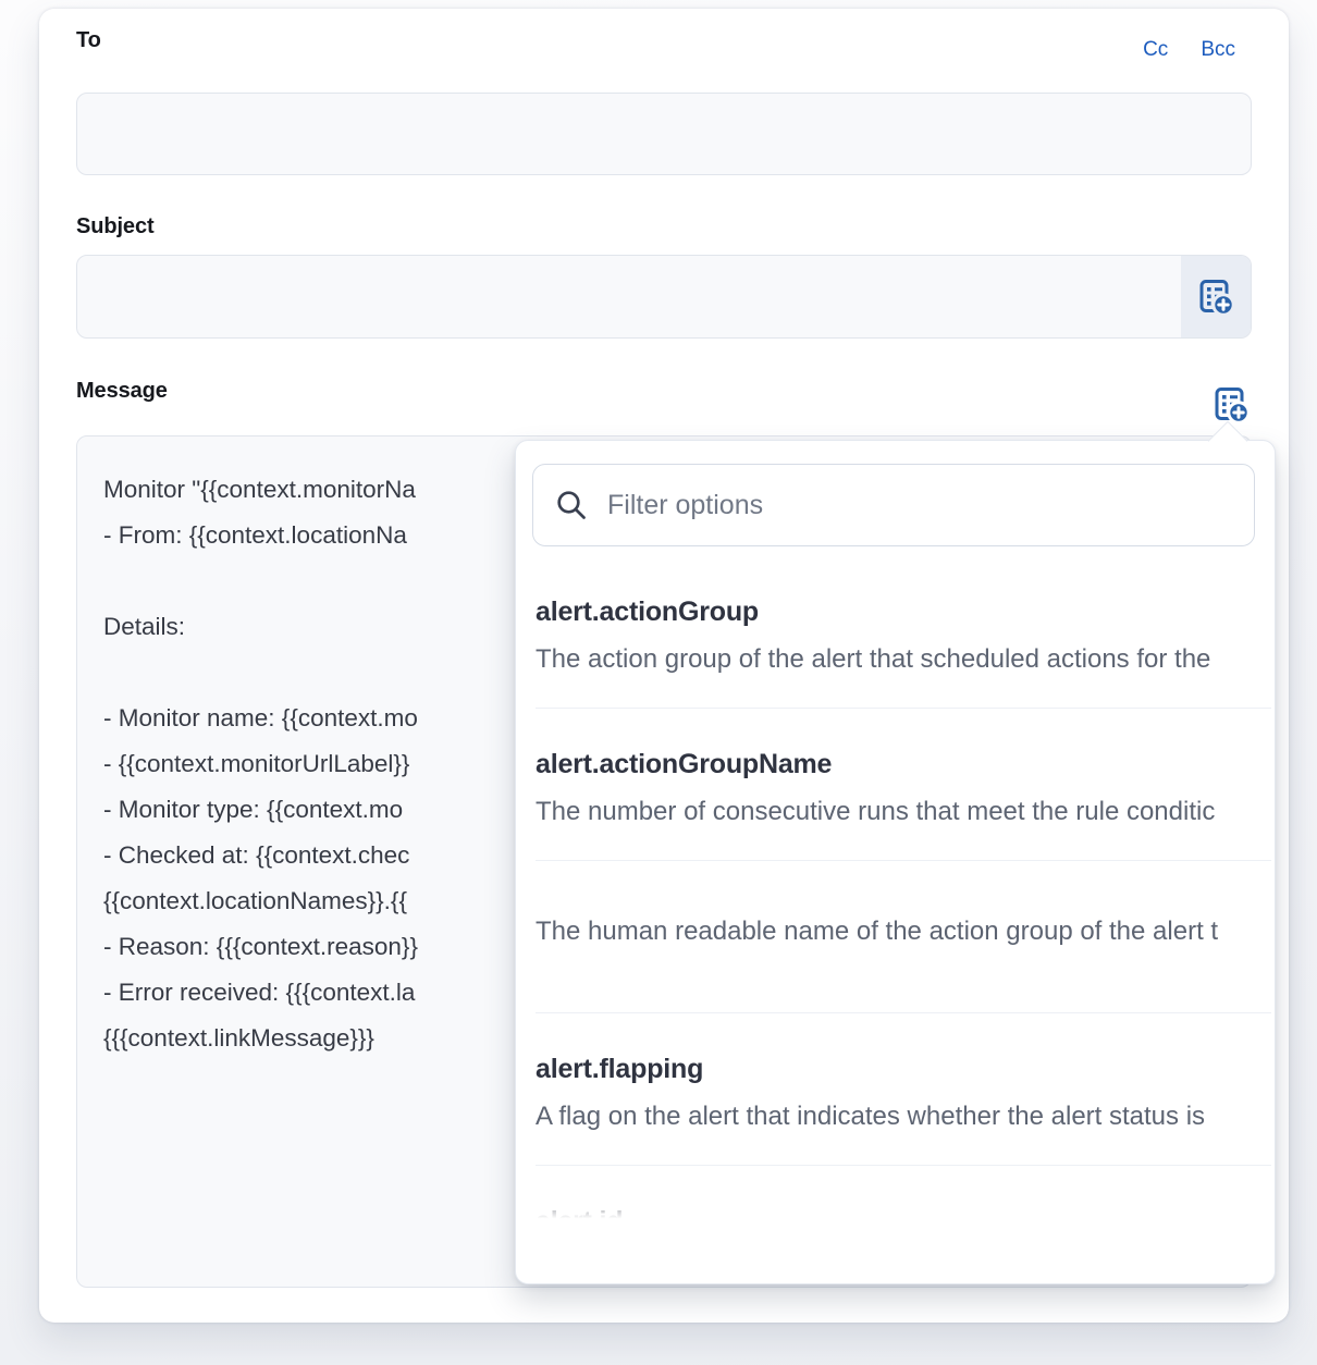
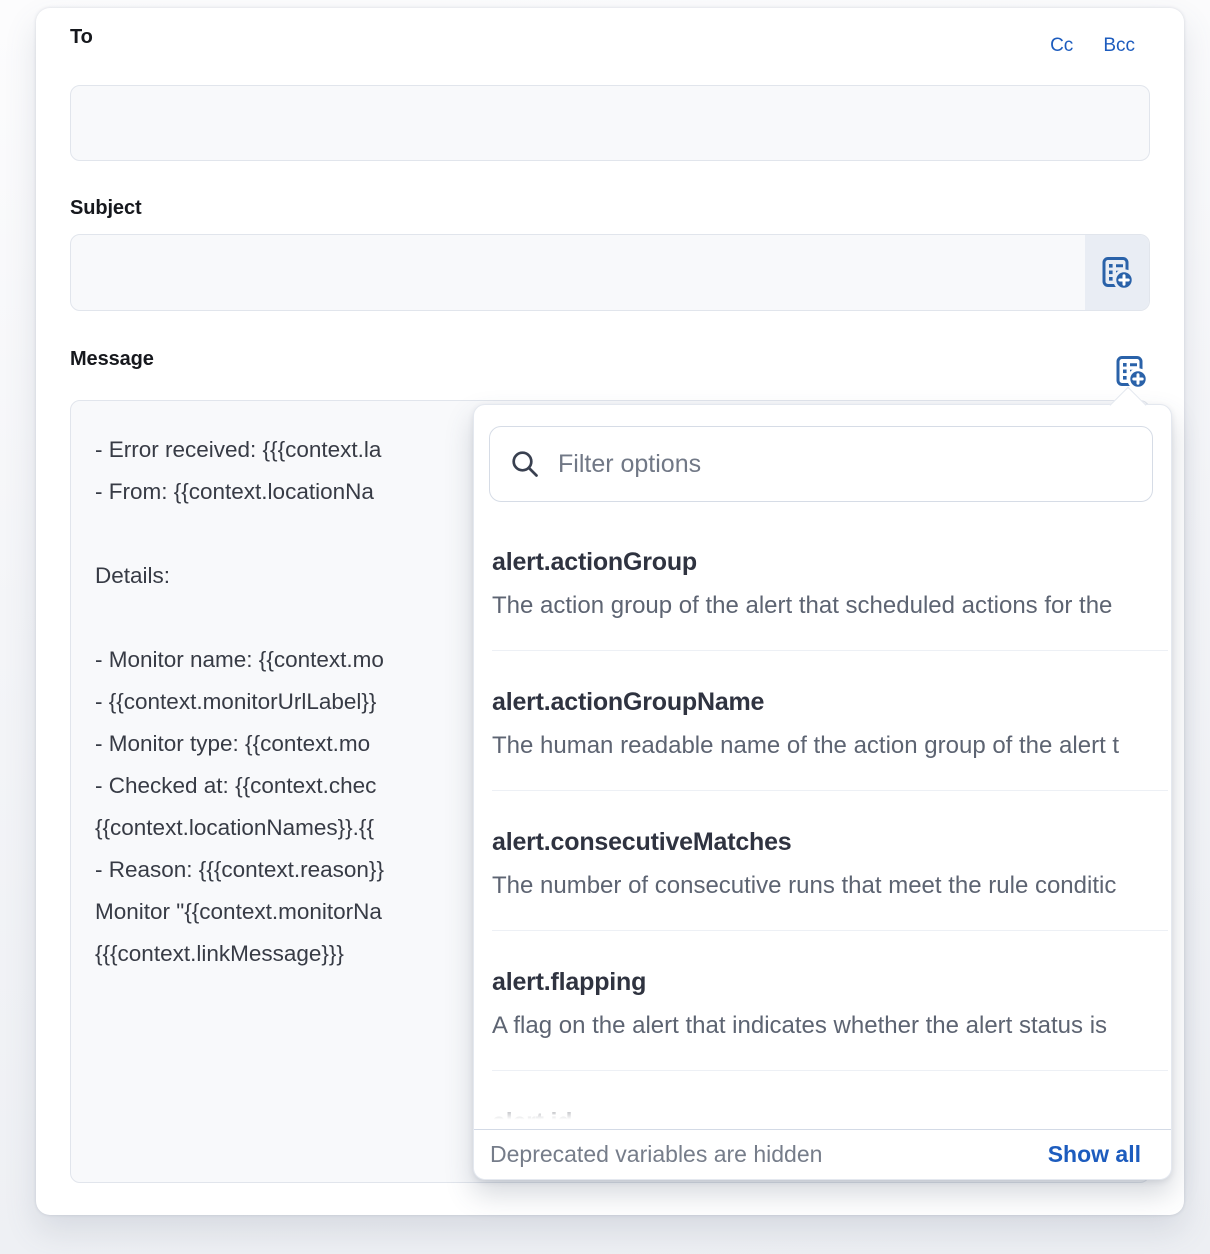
  To
  Cc
  Bcc
  Subject
  Message
- Monitor "{{context.monitorNa
+ - Error received: {{{context.la
  - From: {{context.locationNa
  Details:
  - Monitor name: {{context.mo
  - {{context.monitorUrlLabel}}
  - Monitor type: {{context.mo
  - Checked at: {{context.chec
  {{context.locationNames}}.{{
  - Reason: {{{context.reason}}
- - Error received: {{{context.la
+ Monitor "{{context.monitorNa
  {{{context.linkMessage}}}
  Filter options
  alert.actionGroup
  The action group of the alert that scheduled actions for the
  alert.actionGroupName
- The number of consecutive runs that meet the rule conditic
+ The human readable name of the action group of the alert t
+ alert.consecutiveMatches
- The human readable name of the action group of the alert t
+ The number of consecutive runs that meet the rule conditic
  alert.flapping
  A flag on the alert that indicates whether the alert status is
+ Deprecated variables are hidden
+ Show all
